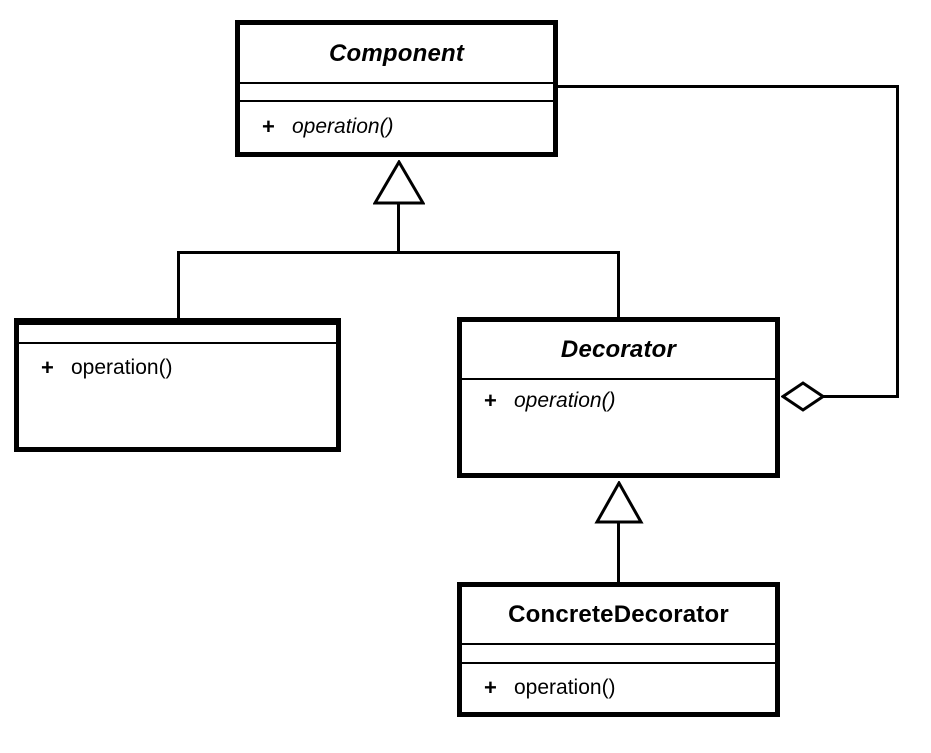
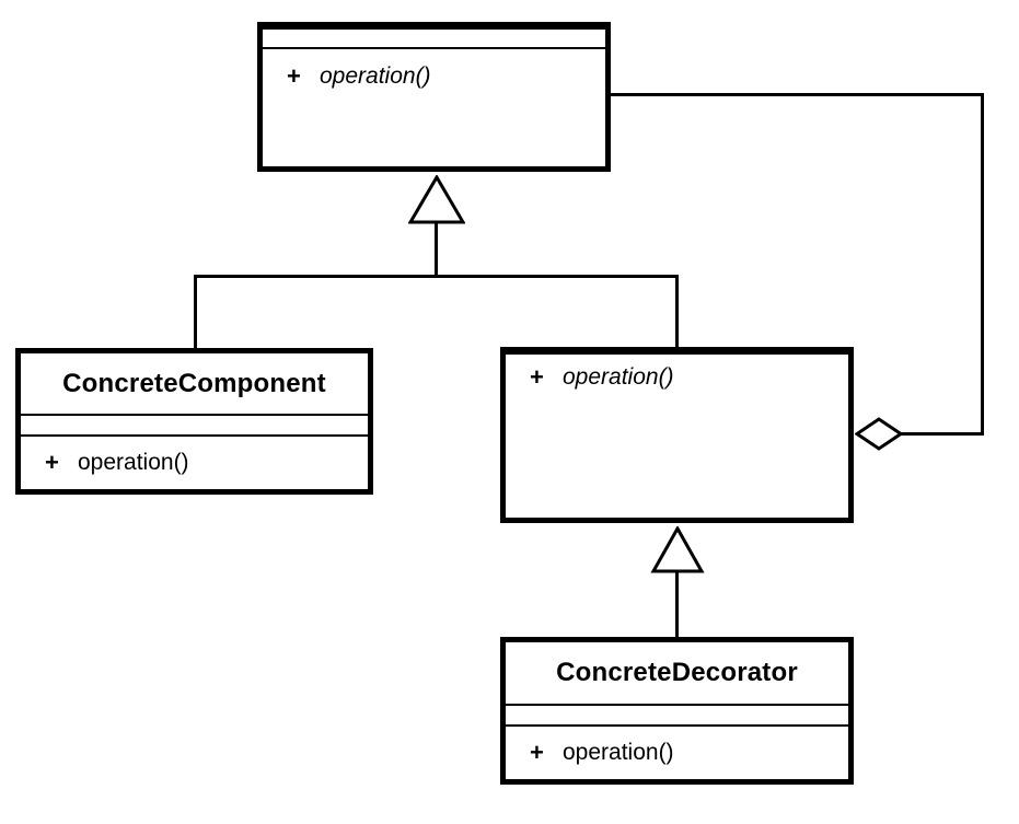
- Component
  +
  operation()
+ ConcreteComponent
  +
  operation()
- Decorator
  +
  operation()
  ConcreteDecorator
  +
  operation()
